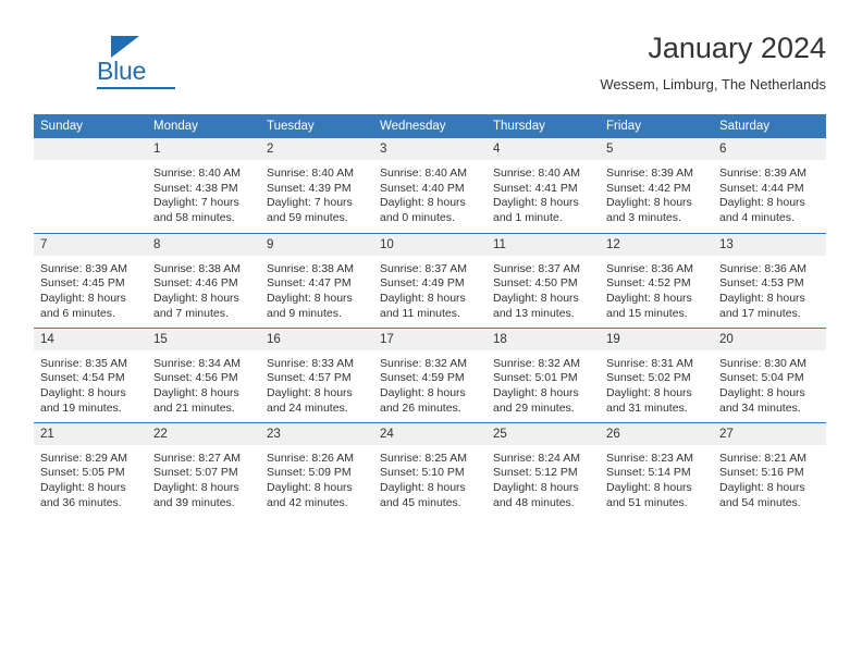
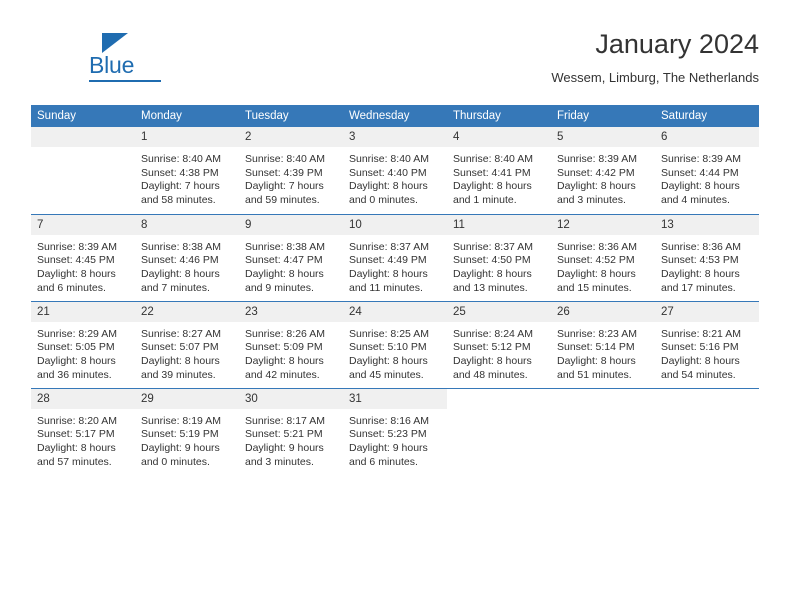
  Blue
  January 2024
  Wessem, Limburg, The Netherlands
  Sunday	Monday	Tuesday	Wednesday	Thursday	Friday	Saturday
  	1Sunrise: 8:40 AMSunset: 4:38 PMDaylight: 7 hoursand 58 minutes.	2Sunrise: 8:40 AMSunset: 4:39 PMDaylight: 7 hoursand 59 minutes.	3Sunrise: 8:40 AMSunset: 4:40 PMDaylight: 8 hoursand 0 minutes.	4Sunrise: 8:40 AMSunset: 4:41 PMDaylight: 8 hoursand 1 minute.	5Sunrise: 8:39 AMSunset: 4:42 PMDaylight: 8 hoursand 3 minutes.	6Sunrise: 8:39 AMSunset: 4:44 PMDaylight: 8 hoursand 4 minutes.
  7Sunrise: 8:39 AMSunset: 4:45 PMDaylight: 8 hoursand 6 minutes.	8Sunrise: 8:38 AMSunset: 4:46 PMDaylight: 8 hoursand 7 minutes.	9Sunrise: 8:38 AMSunset: 4:47 PMDaylight: 8 hoursand 9 minutes.	10Sunrise: 8:37 AMSunset: 4:49 PMDaylight: 8 hoursand 11 minutes.	11Sunrise: 8:37 AMSunset: 4:50 PMDaylight: 8 hoursand 13 minutes.	12Sunrise: 8:36 AMSunset: 4:52 PMDaylight: 8 hoursand 15 minutes.	13Sunrise: 8:36 AMSunset: 4:53 PMDaylight: 8 hoursand 17 minutes.
- 14Sunrise: 8:35 AMSunset: 4:54 PMDaylight: 8 hoursand 19 minutes.	15Sunrise: 8:34 AMSunset: 4:56 PMDaylight: 8 hoursand 21 minutes.	16Sunrise: 8:33 AMSunset: 4:57 PMDaylight: 8 hoursand 24 minutes.	17Sunrise: 8:32 AMSunset: 4:59 PMDaylight: 8 hoursand 26 minutes.	18Sunrise: 8:32 AMSunset: 5:01 PMDaylight: 8 hoursand 29 minutes.	19Sunrise: 8:31 AMSunset: 5:02 PMDaylight: 8 hoursand 31 minutes.	20Sunrise: 8:30 AMSunset: 5:04 PMDaylight: 8 hoursand 34 minutes.
  21Sunrise: 8:29 AMSunset: 5:05 PMDaylight: 8 hoursand 36 minutes.	22Sunrise: 8:27 AMSunset: 5:07 PMDaylight: 8 hoursand 39 minutes.	23Sunrise: 8:26 AMSunset: 5:09 PMDaylight: 8 hoursand 42 minutes.	24Sunrise: 8:25 AMSunset: 5:10 PMDaylight: 8 hoursand 45 minutes.	25Sunrise: 8:24 AMSunset: 5:12 PMDaylight: 8 hoursand 48 minutes.	26Sunrise: 8:23 AMSunset: 5:14 PMDaylight: 8 hoursand 51 minutes.	27Sunrise: 8:21 AMSunset: 5:16 PMDaylight: 8 hoursand 54 minutes.
+ 28Sunrise: 8:20 AMSunset: 5:17 PMDaylight: 8 hoursand 57 minutes.	29Sunrise: 8:19 AMSunset: 5:19 PMDaylight: 9 hoursand 0 minutes.	30Sunrise: 8:17 AMSunset: 5:21 PMDaylight: 9 hoursand 3 minutes.	31Sunrise: 8:16 AMSunset: 5:23 PMDaylight: 9 hoursand 6 minutes.
